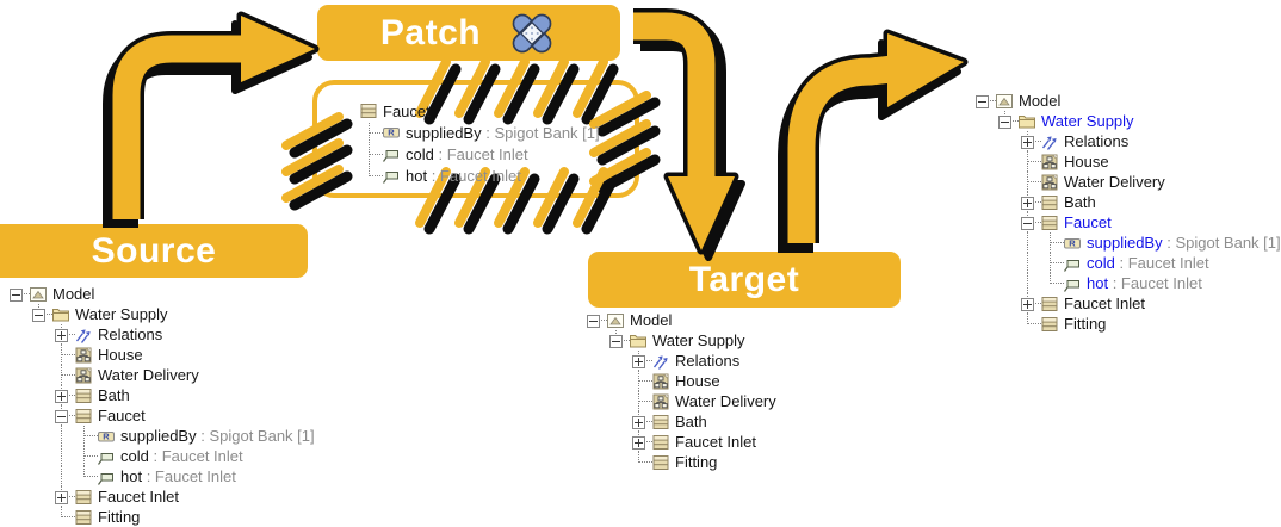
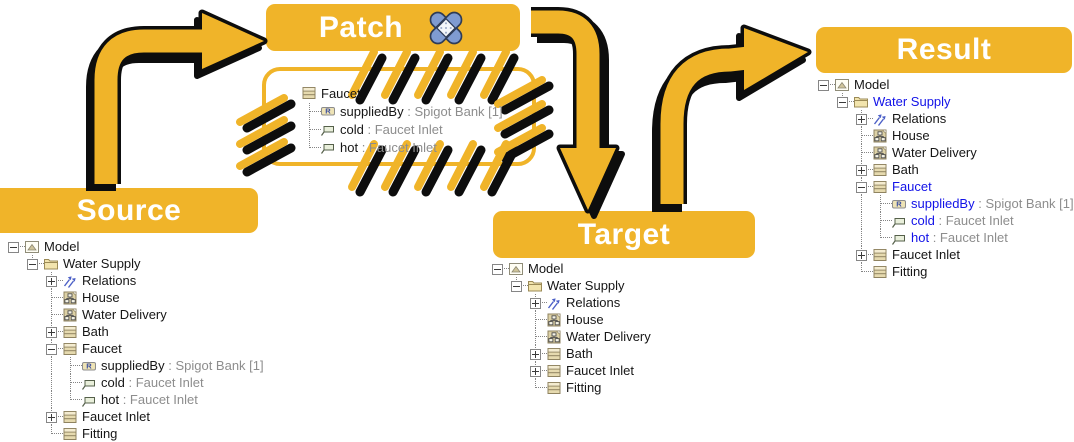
  Source
  Patch
  Target
+ Result
  Model
  Water Supply
  Relations
  House
  Water Delivery
  Bath
  Faucet
  R
  suppliedBy
  : Spigot Bank [1]
  cold
  : Faucet Inlet
  hot
  : Faucet Inlet
  Faucet Inlet
  Fitting
  Model
  Water Supply
  Relations
  House
  Water Delivery
  Bath
  Faucet Inlet
  Fitting
  Model
  Water Supply
  Relations
  House
  Water Delivery
  Bath
  Faucet
  R
  suppliedBy
  : Spigot Bank [1]
  cold
  : Faucet Inlet
  hot
  : Faucet Inlet
  Faucet Inlet
  Fitting
  Faucet
  R
  suppliedBy
  : Spigot Bank [1]
  cold
  : Faucet Inlet
  hot
  : Faucet Inlet
